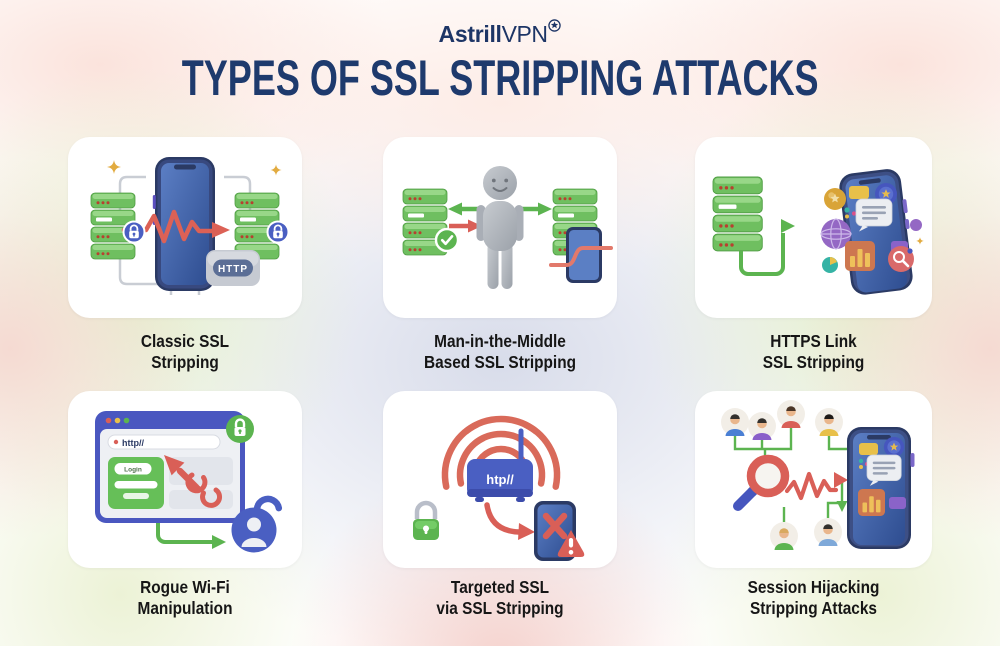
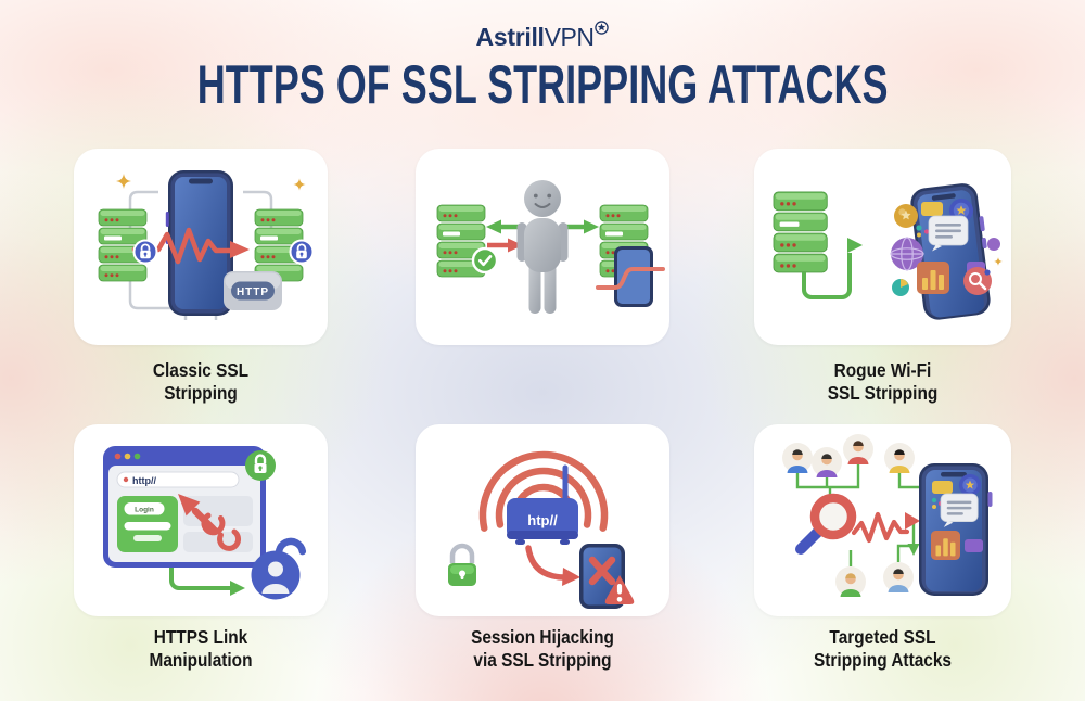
  AstrillVPN
- TYPES OF SSL STRIPPING ATTACKS
+ HTTPS OF SSL STRIPPING ATTACKS
  HTTP
  http//
  htp//
  Classic SSL
  Stripping
- Man-in-the-Middle
- Based SSL Stripping
- HTTPS Link
+ Rogue Wi-Fi
  SSL Stripping
- Rogue Wi-Fi
+ HTTPS Link
  Manipulation
- Targeted SSL
+ Session Hijacking
  via SSL Stripping
- Session Hijacking
+ Targeted SSL
  Stripping Attacks
